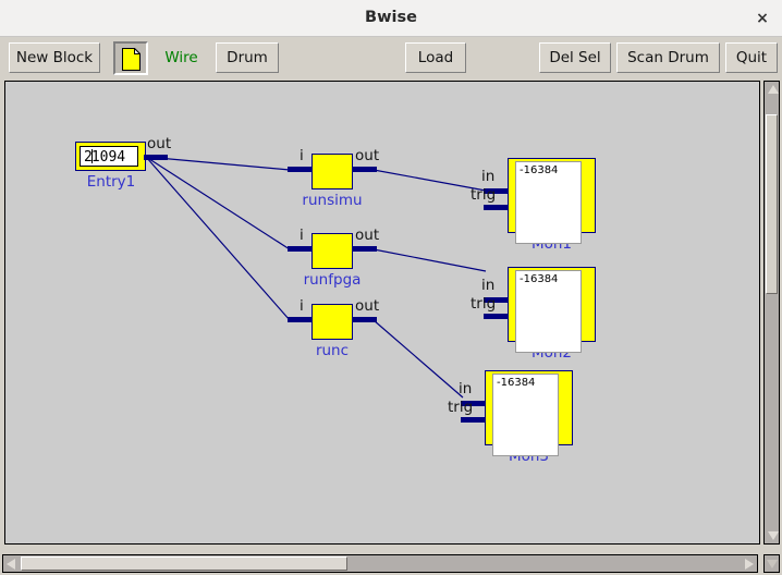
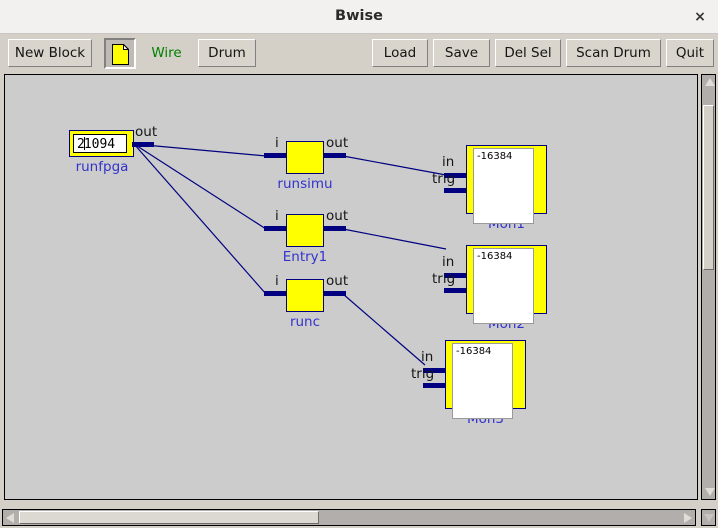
  Bwise
  ×
  New Block
  Wire
  Drum
  Load
+ Save
  Del Sel
  Scan Drum
  Quit
  21094
  out
- Entry1
+ runfpga
  i
  out
  runsimu
  i
  out
- runfpga
+ Entry1
  i
  out
  runc
  Mon1
  -16384
  in
  trig
  Mon2
  -16384
  in
  trig
  Mon3
  -16384
  in
  trig
